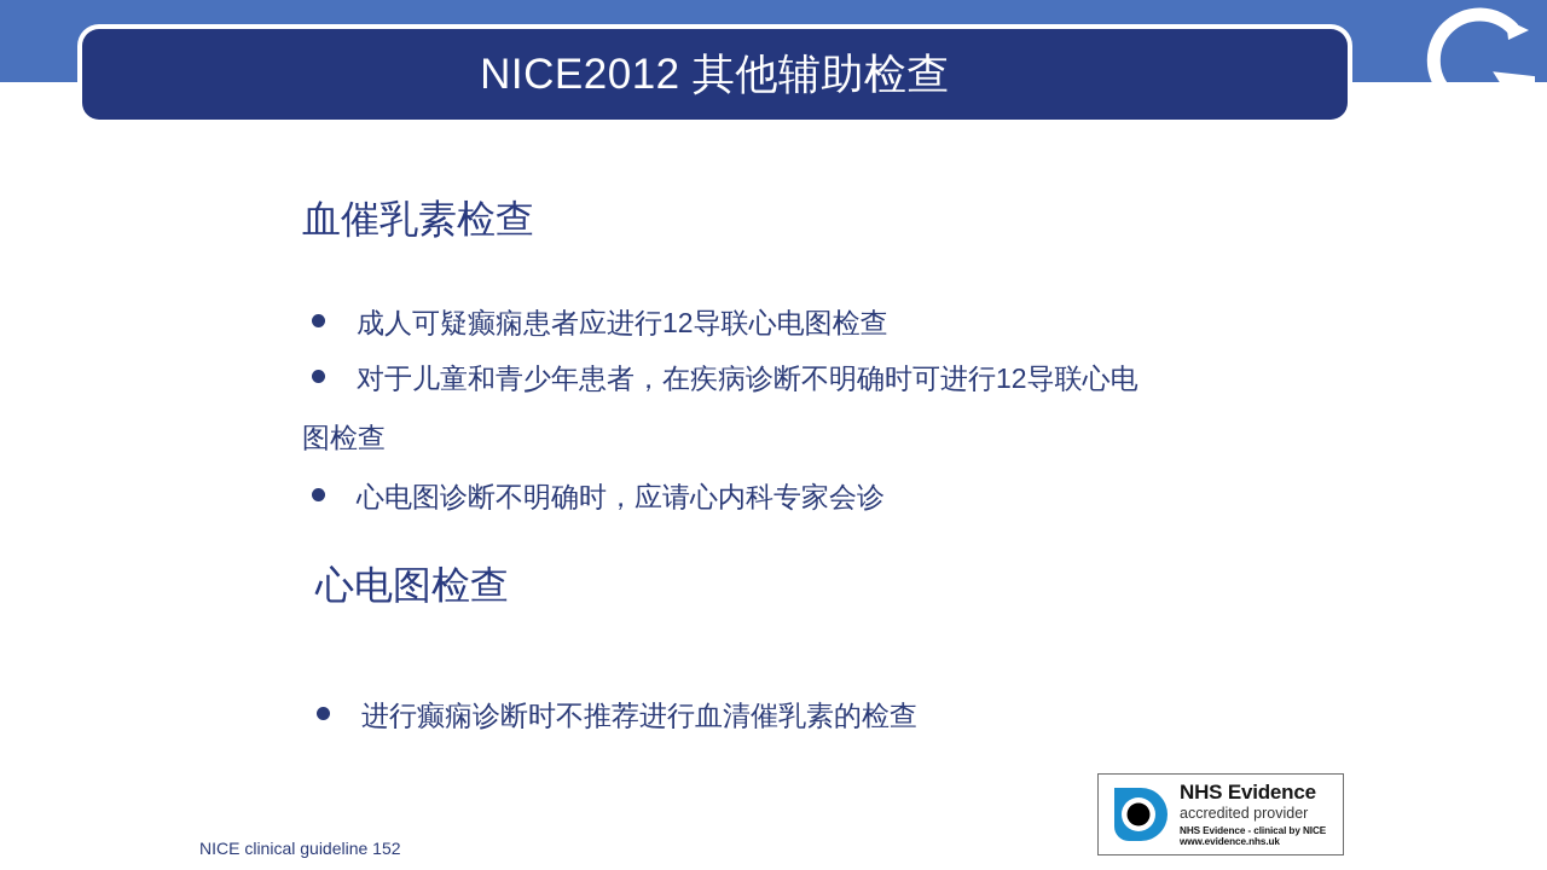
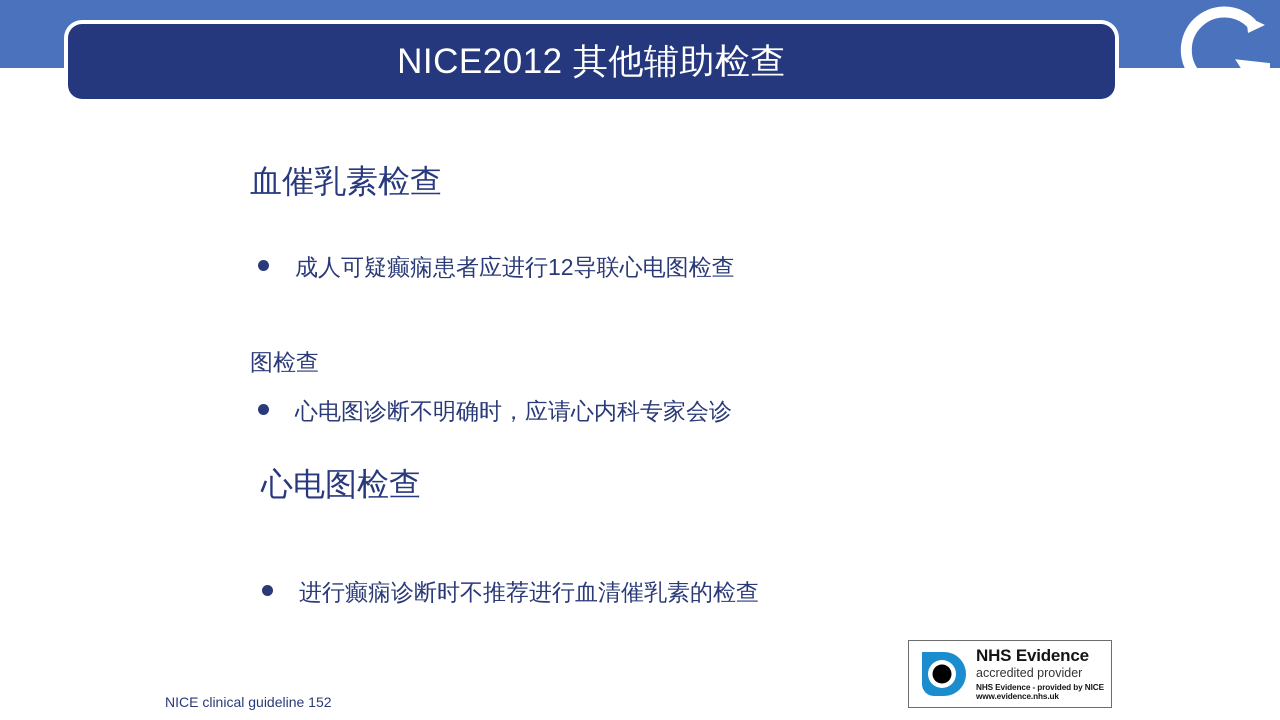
  NICE2012 其他辅助检查
  血催乳素检查
  成人可疑癫痫患者应进行12导联心电图检查
- 对于儿童和青少年患者，在疾病诊断不明确时可进行12导联心电
  图检查
  心电图诊断不明确时，应请心内科专家会诊
  心电图检查
  进行癫痫诊断时不推荐进行血清催乳素的检查
  NICE clinical guideline 152
  NHS Evidence
  accredited provider
- NHS Evidence - clinical by NICE
+ NHS Evidence - provided by NICE
  www.evidence.nhs.uk
